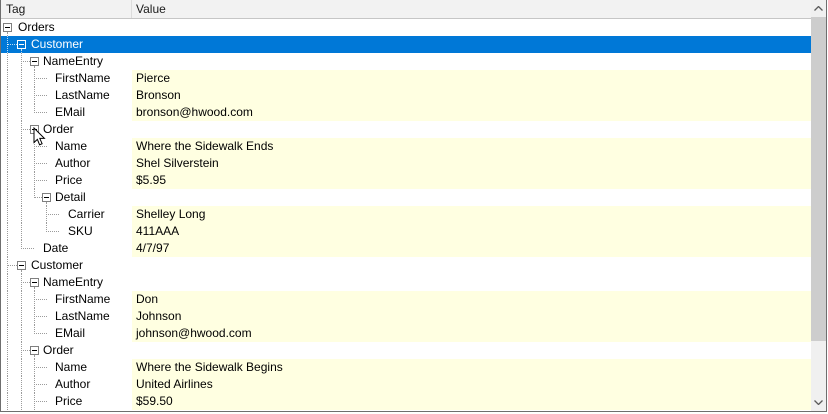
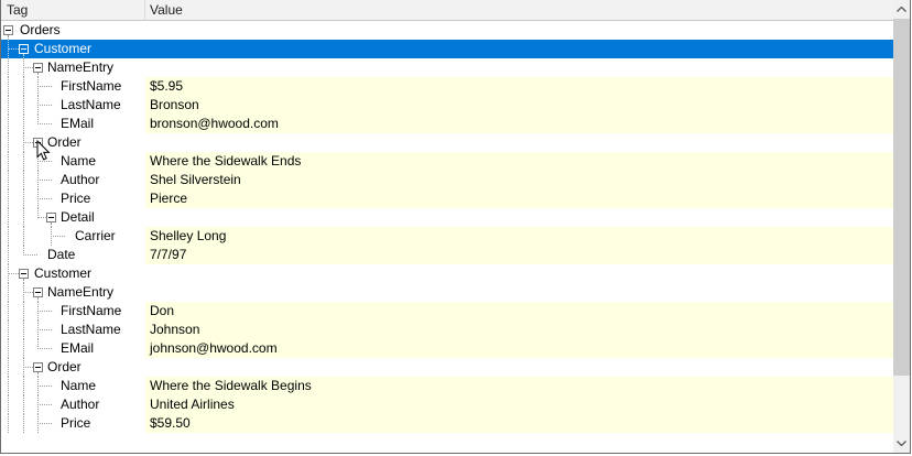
  Tag
  Value
  Orders
  Customer
  NameEntry
  FirstName
- Pierce
+ $5.95
  LastName
  Bronson
  EMail
  bronson@hwood.com
  Order
  Name
  Where the Sidewalk Ends
  Author
  Shel Silverstein
  Price
- $5.95
+ Pierce
  Detail
  Carrier
  Shelley Long
- SKU
- 411AAA
  Date
- 4/7/97
+ 7/7/97
  Customer
  NameEntry
  FirstName
  Don
  LastName
  Johnson
  EMail
  johnson@hwood.com
  Order
  Name
  Where the Sidewalk Begins
  Author
  United Airlines
  Price
  $59.50
